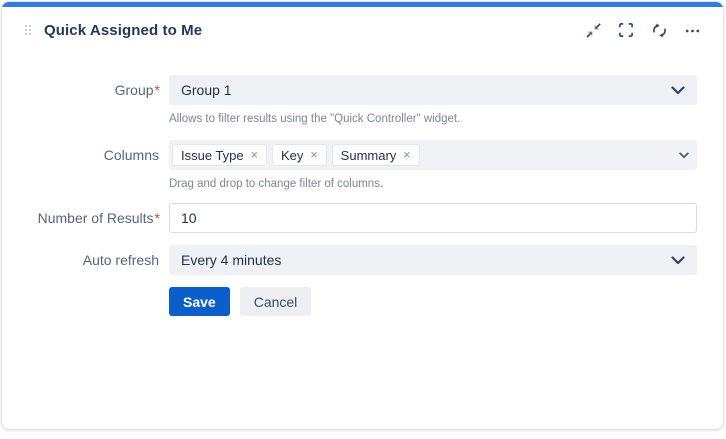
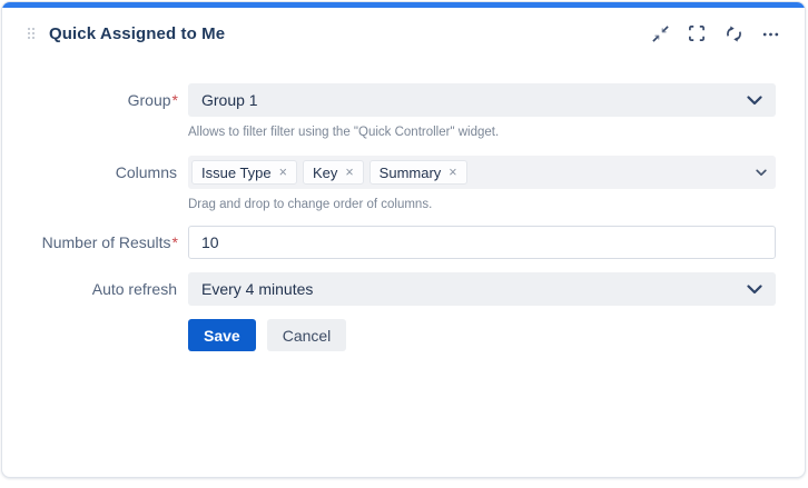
  Quick Assigned to Me
  Group*
  Group 1
- Allows to filter results using the "Quick Controller" widget.
+ Allows to filter filter using the "Quick Controller" widget.
  Columns
  Issue Type
  ×
  Key
  ×
  Summary
  ×
- Drag and drop to change filter of columns.
+ Drag and drop to change order of columns.
  Number of Results*
  10
  Auto refresh
  Every 4 minutes
  Save
  Cancel
